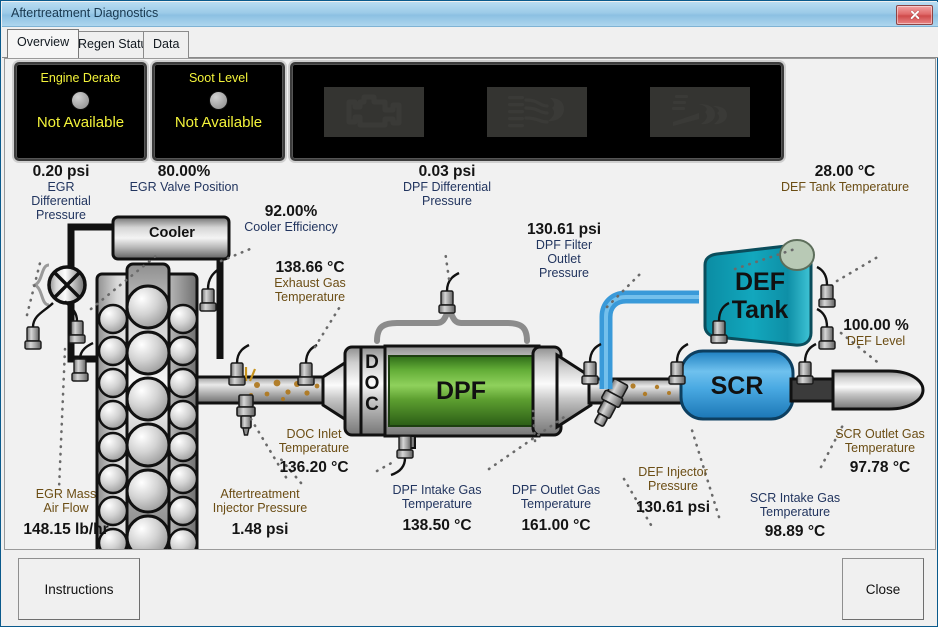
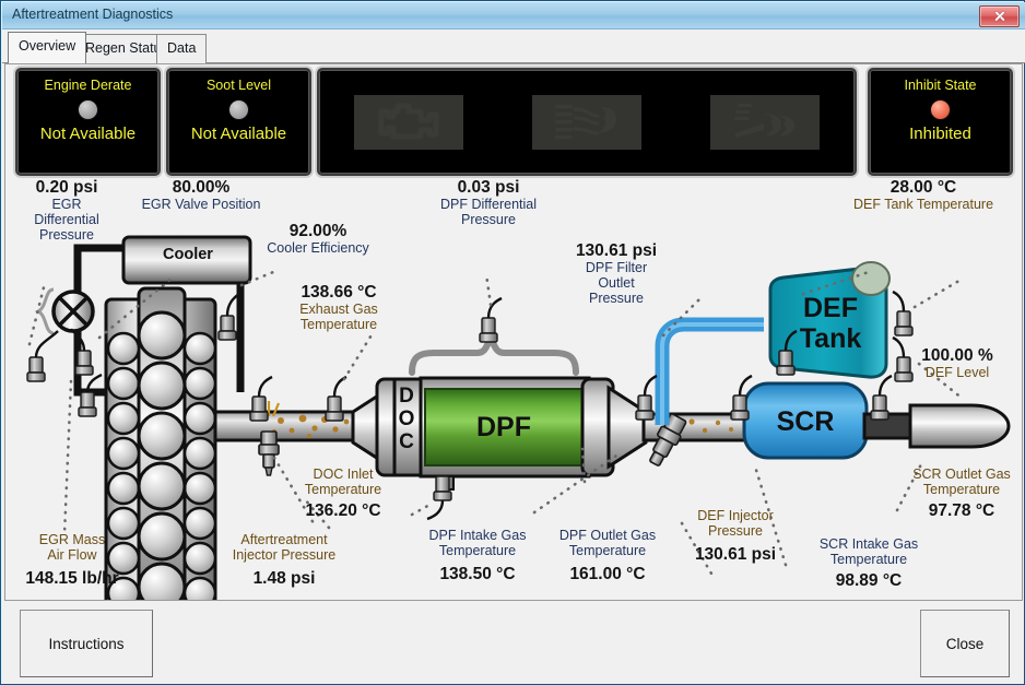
  Aftertreatment Diagnostics
  Overview
  Regen Stat
  Data
  Engine Derate
  Not Available
  Soot Level
  Not Available
+ Inhibit State
+ Inhibited
  Cooler
  D
  O
  C
  DPF
  DEF
  Tank
  SCR
  0.20 psi
  EGR
  Differential
  Pressure
  80.00%
  EGR Valve Position
  92.00%
  Cooler Efficiency
  138.66 °C
  Exhaust Gas
  Temperature
  0.03 psi
  DPF Differential
  Pressure
  130.61 psi
  DPF Filter
  Outlet
  Pressure
  28.00 °C
  DEF Tank Temperature
  100.00 %
  DEF Level
  EGR Mass
  Air Flow
  148.15 lb/hr
  Aftertreatment
  Injector Pressure
  1.48 psi
  DOC Inlet
  Temperature
  136.20 °C
  DPF Intake Gas
  Temperature
  138.50 °C
  DPF Outlet Gas
  Temperature
  161.00 °C
  DEF Injector
  Pressure
  130.61 psi
  SCR Intake Gas
  Temperature
  98.89 °C
  SCR Outlet Gas
  Temperature
  97.78 °C
  Instructions
  Close
